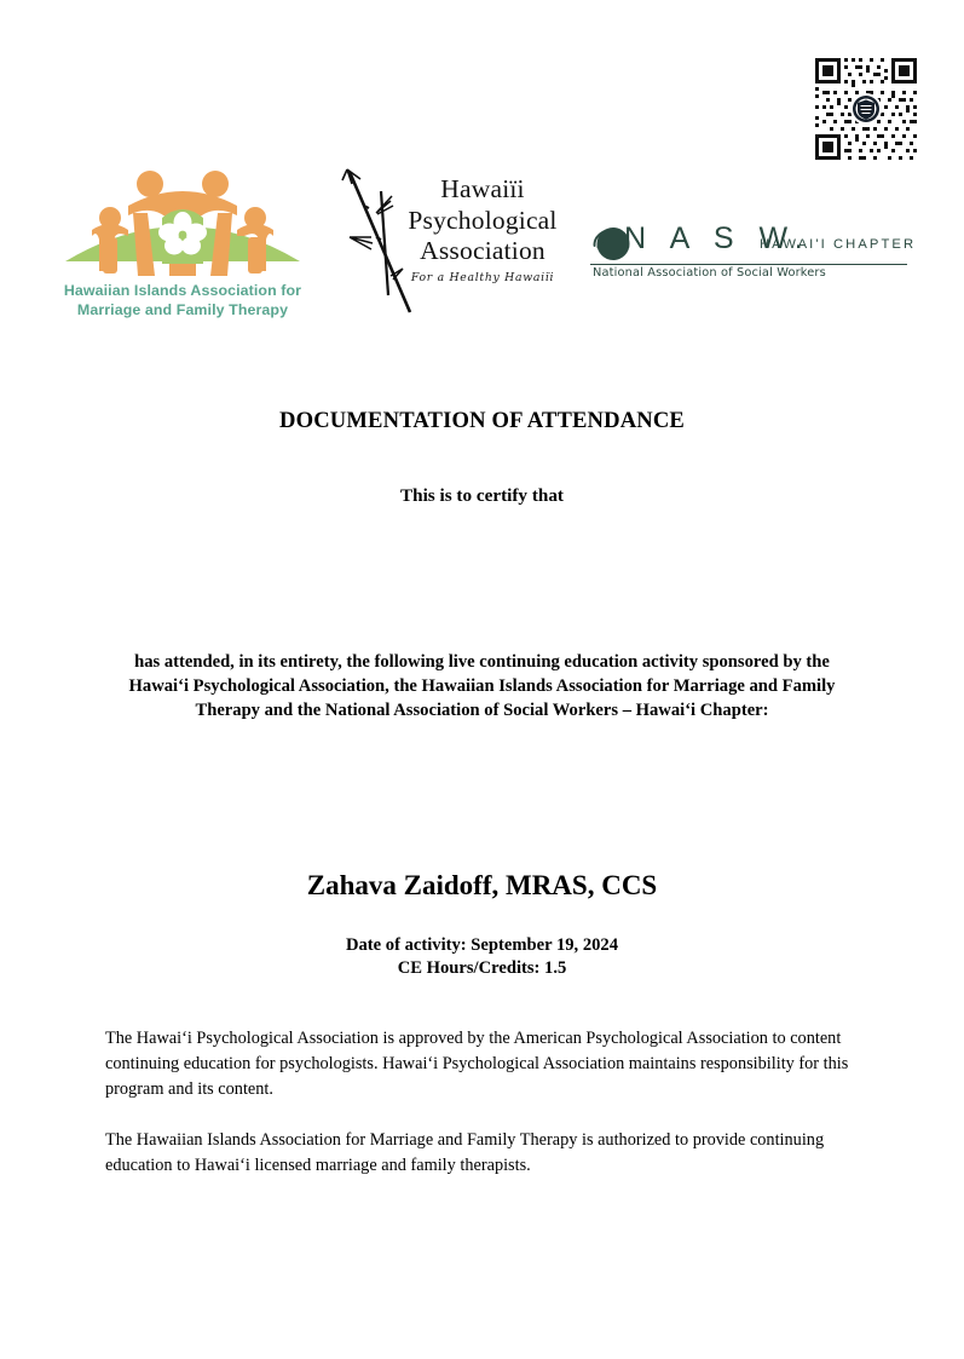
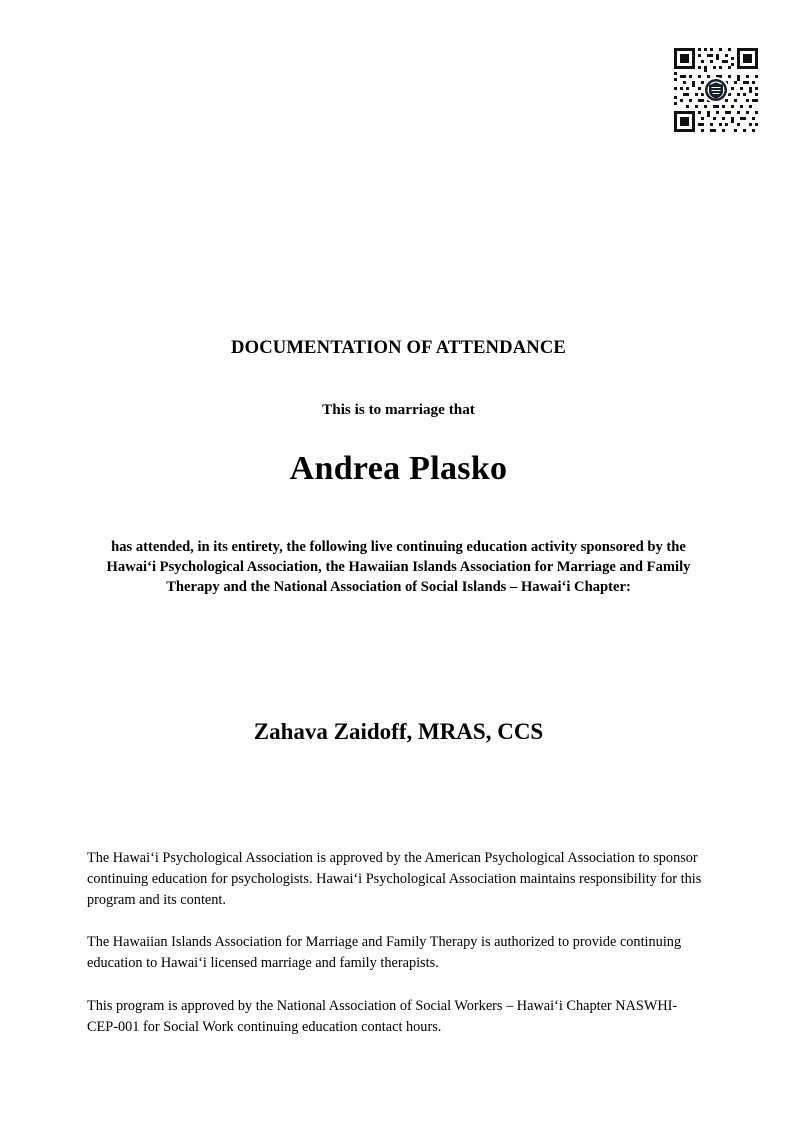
- Hawaiian Islands Association for
- Marriage and Family Therapy
- Hawaiïi
- Psychological
- Association
- For a Healthy Hawaiïi
- N A S W.
- HAWAI'I CHAPTER
- National Association of Social Workers
  DOCUMENTATION OF ATTENDANCE
- This is to certify that
+ This is to marriage that
+ Andrea Plasko
- has attended, in its entirety, the following live continuing education activity sponsored by the Hawaiʻi Psychological Association, the Hawaiian Islands Association for Marriage and Family Therapy and the National Association of Social Workers – Hawaiʻi Chapter:
+ has attended, in its entirety, the following live continuing education activity sponsored by the Hawaiʻi Psychological Association, the Hawaiian Islands Association for Marriage and Family Therapy and the National Association of Social Islands – Hawaiʻi Chapter:
  Zahava Zaidoff, MRAS, CCS
- Date of activity: September 19, 2024
- CE Hours/Credits: 1.5
- The Hawaiʻi Psychological Association is approved by the American Psychological Association to content continuing education for psychologists. Hawaiʻi Psychological Association maintains responsibility for this program and its content.
+ The Hawaiʻi Psychological Association is approved by the American Psychological Association to sponsor continuing education for psychologists. Hawaiʻi Psychological Association maintains responsibility for this program and its content.
  The Hawaiian Islands Association for Marriage and Family Therapy is authorized to provide continuing education to Hawaiʻi licensed marriage and family therapists.
+ This program is approved by the National Association of Social Workers – Hawaiʻi Chapter NASWHI-CEP-001 for Social Work continuing education contact hours.
